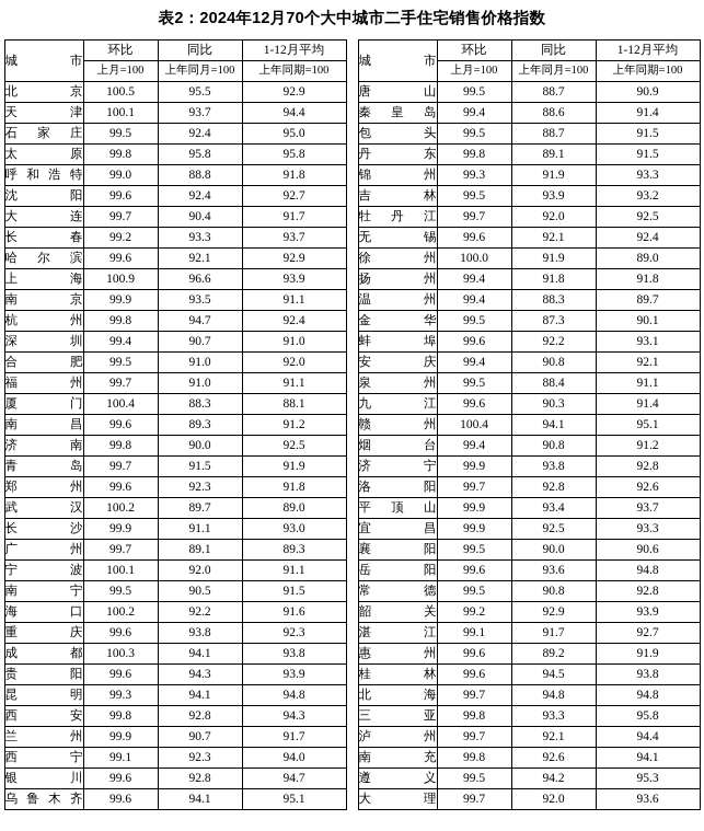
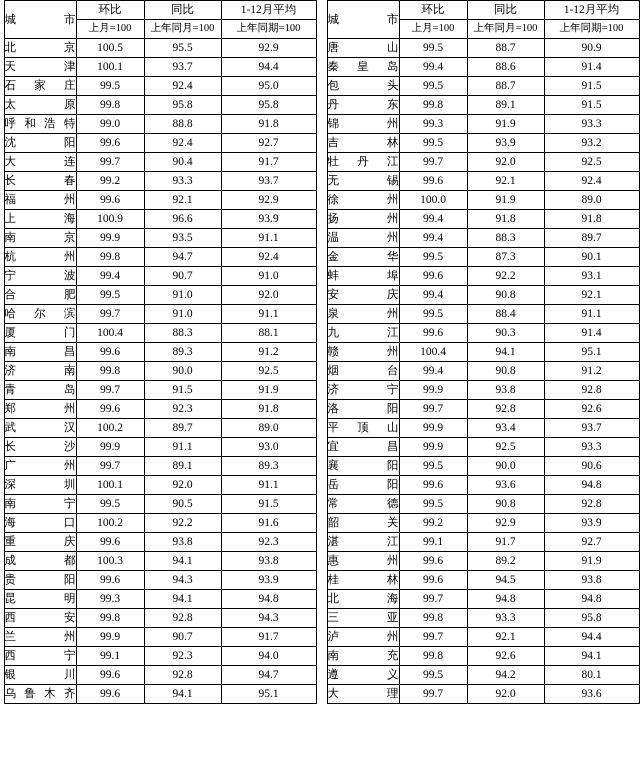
- 表2：2024年12月70个大中城市二手住宅销售价格指数
  城 市	环比	同比	1-12月平均		城 市	环比	同比	1-12月平均
  上月=100	上年同月=100	上年同期=100	上月=100	上年同月=100	上年同期=100
  北 京	100.5	95.5	92.9		唐 山	99.5	88.7	90.9
  天 津	100.1	93.7	94.4		秦 皇 岛	99.4	88.6	91.4
  石 家 庄	99.5	92.4	95.0		包 头	99.5	88.7	91.5
  太 原	99.8	95.8	95.8		丹 东	99.8	89.1	91.5
  呼和浩特	99.0	88.8	91.8		锦 州	99.3	91.9	93.3
  沈 阳	99.6	92.4	92.7		吉 林	99.5	93.9	93.2
  大 连	99.7	90.4	91.7		牡 丹 江	99.7	92.0	92.5
  长 春	99.2	93.3	93.7		无 锡	99.6	92.1	92.4
- 哈 尔 滨	99.6	92.1	92.9		徐 州	100.0	91.9	89.0
+ 福 州	99.6	92.1	92.9		徐 州	100.0	91.9	89.0
  上 海	100.9	96.6	93.9		扬 州	99.4	91.8	91.8
  南 京	99.9	93.5	91.1		温 州	99.4	88.3	89.7
  杭 州	99.8	94.7	92.4		金 华	99.5	87.3	90.1
- 深 圳	99.4	90.7	91.0		蚌 埠	99.6	92.2	93.1
+ 宁 波	99.4	90.7	91.0		蚌 埠	99.6	92.2	93.1
  合 肥	99.5	91.0	92.0		安 庆	99.4	90.8	92.1
- 福 州	99.7	91.0	91.1		泉 州	99.5	88.4	91.1
+ 哈 尔 滨	99.7	91.0	91.1		泉 州	99.5	88.4	91.1
  厦 门	100.4	88.3	88.1		九 江	99.6	90.3	91.4
  南 昌	99.6	89.3	91.2		赣 州	100.4	94.1	95.1
  济 南	99.8	90.0	92.5		烟 台	99.4	90.8	91.2
  青 岛	99.7	91.5	91.9		济 宁	99.9	93.8	92.8
  郑 州	99.6	92.3	91.8		洛 阳	99.7	92.8	92.6
  武 汉	100.2	89.7	89.0		平 顶 山	99.9	93.4	93.7
  长 沙	99.9	91.1	93.0		宜 昌	99.9	92.5	93.3
  广 州	99.7	89.1	89.3		襄 阳	99.5	90.0	90.6
- 宁 波	100.1	92.0	91.1		岳 阳	99.6	93.6	94.8
+ 深 圳	100.1	92.0	91.1		岳 阳	99.6	93.6	94.8
  南 宁	99.5	90.5	91.5		常 德	99.5	90.8	92.8
  海 口	100.2	92.2	91.6		韶 关	99.2	92.9	93.9
  重 庆	99.6	93.8	92.3		湛 江	99.1	91.7	92.7
  成 都	100.3	94.1	93.8		惠 州	99.6	89.2	91.9
  贵 阳	99.6	94.3	93.9		桂 林	99.6	94.5	93.8
  昆 明	99.3	94.1	94.8		北 海	99.7	94.8	94.8
  西 安	99.8	92.8	94.3		三 亚	99.8	93.3	95.8
  兰 州	99.9	90.7	91.7		泸 州	99.7	92.1	94.4
  西 宁	99.1	92.3	94.0		南 充	99.8	92.6	94.1
- 银 川	99.6	92.8	94.7		遵 义	99.5	94.2	95.3
+ 银 川	99.6	92.8	94.7		遵 义	99.5	94.2	80.1
  乌鲁木齐	99.6	94.1	95.1		大 理	99.7	92.0	93.6
